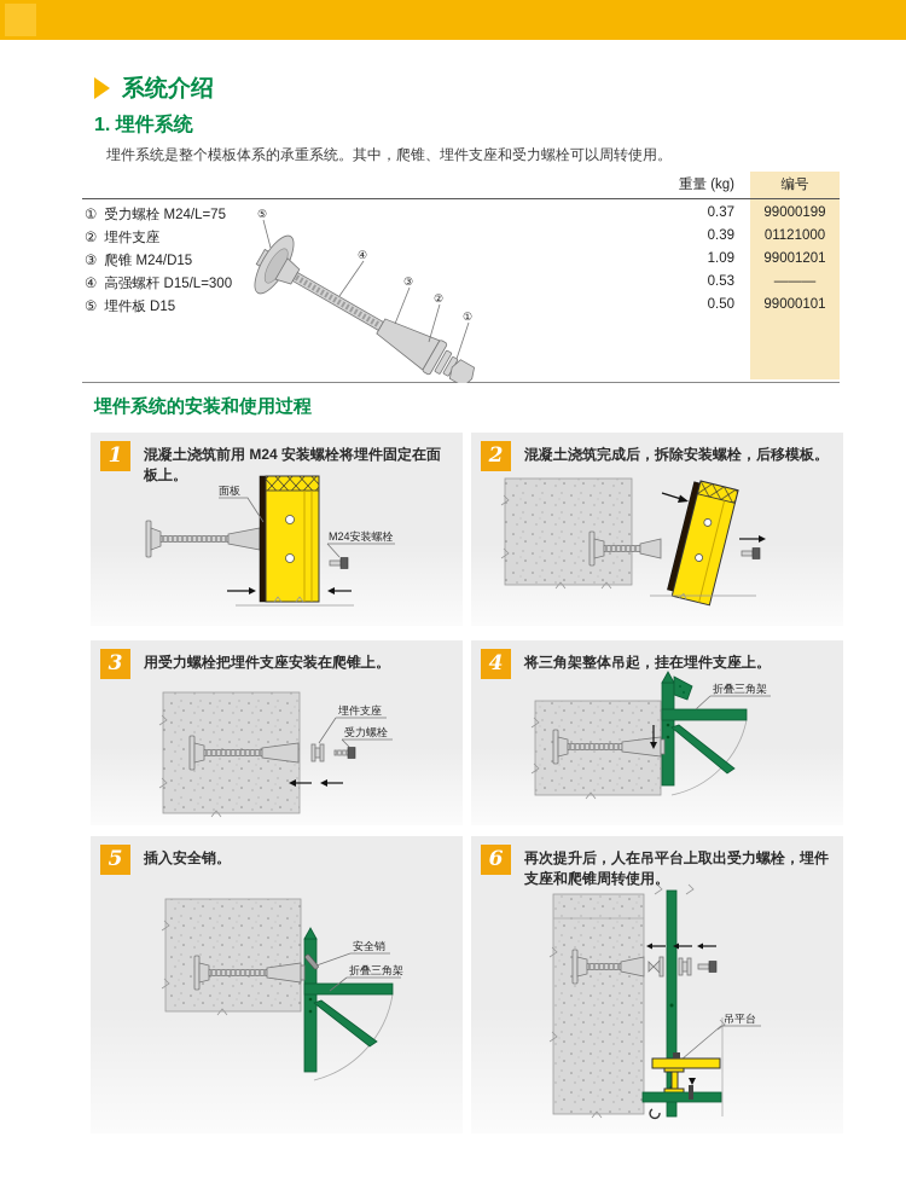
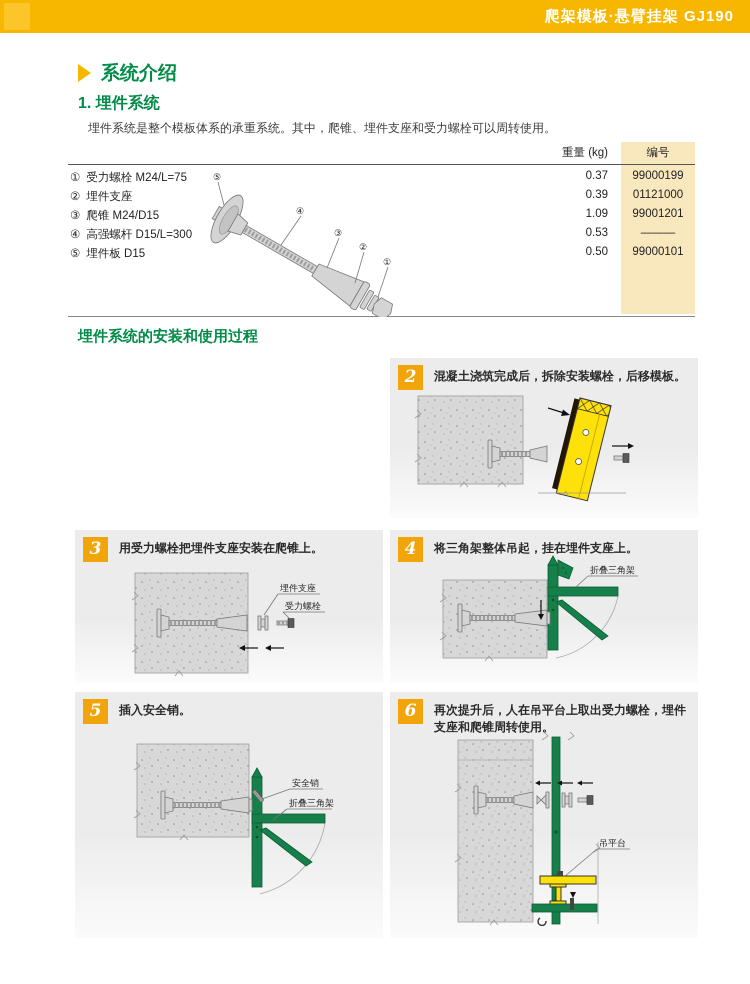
+ 爬架模板·悬臂挂架 GJ190
  系统介绍
  1. 埋件系统
  埋件系统是整个模板体系的承重系统。其中，爬锥、埋件支座和受力螺栓可以周转使用。
  重量 (kg)
  编号
  ① 受力螺栓 M24/L=75
  0.37
  99000199
  ② 埋件支座
  0.39
  01121000
  ③ 爬锥 M24/D15
  1.09
  99001201
  ④ 高强螺杆 D15/L=300
  0.53
  ———
  ⑤ 埋件板 D15
  0.50
  99000101
  ⑤
  ④
  ③
  ②
  ①
  埋件系统的安装和使用过程
- 面板
- M24安装螺栓
- 1
- 混凝土浇筑前用 M24 安装螺栓将埋件固定在面板上。
  2
  混凝土浇筑完成后，拆除安装螺栓，后移模板。
  埋件支座
  受力螺栓
  3
  用受力螺栓把埋件支座安装在爬锥上。
  折叠三角架
  4
  将三角架整体吊起，挂在埋件支座上。
  安全销
  折叠三角架
  5
  插入安全销。
  吊平台
  6
  再次提升后，人在吊平台上取出受力螺栓，埋件支座和爬锥周转使用。
